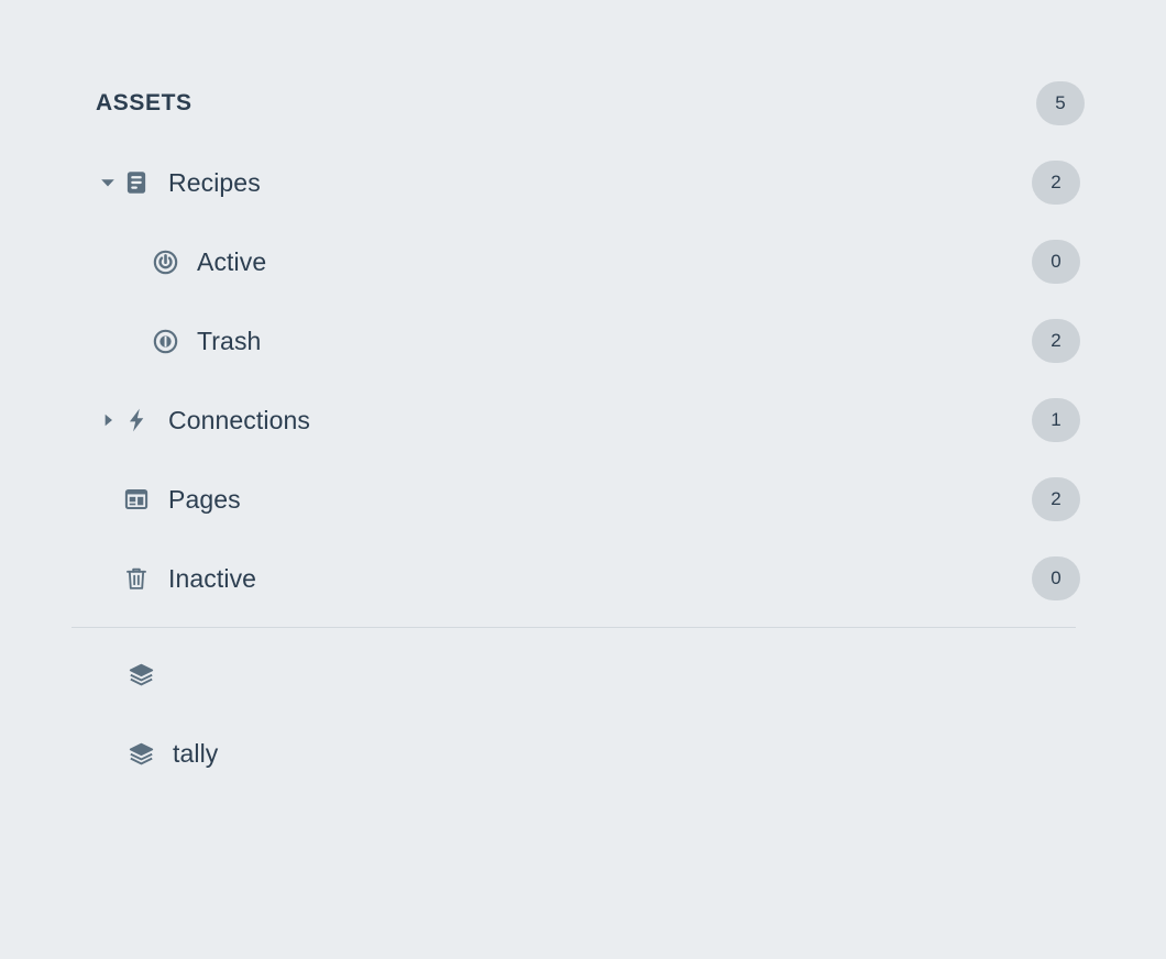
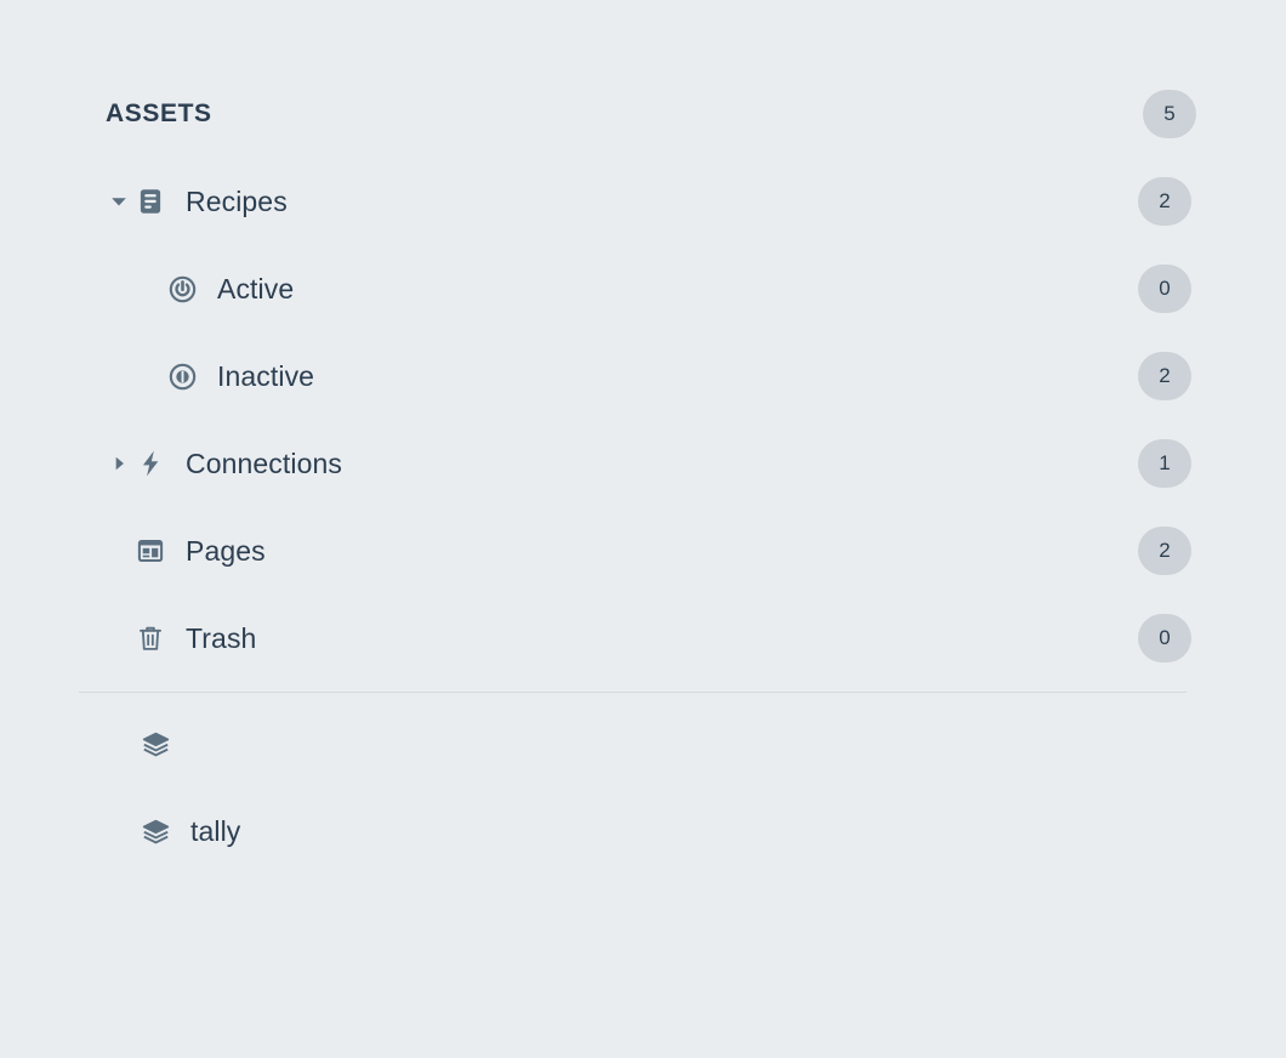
  ASSETS
  5
  Recipes
  2
  Active
  0
- Trash
+ Inactive
  2
  Connections
  1
  Pages
  2
- Inactive
+ Trash
  0
  tally
